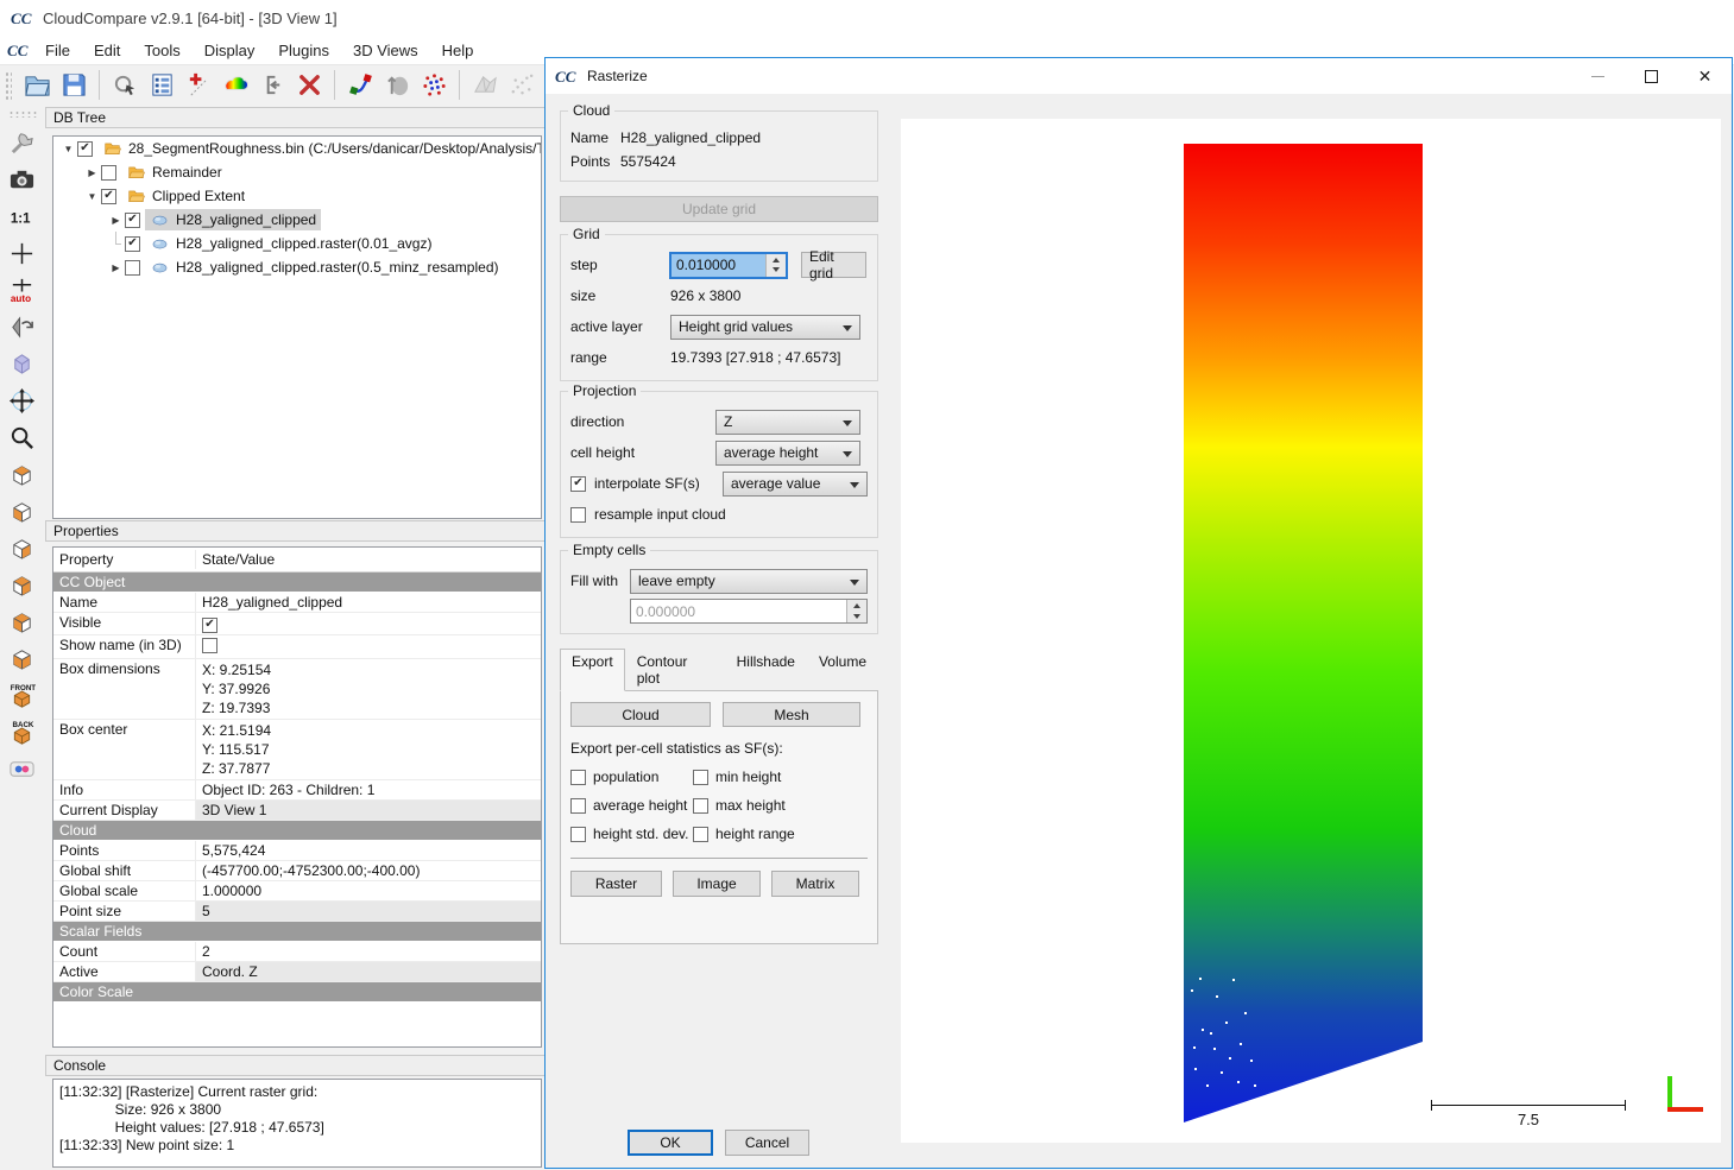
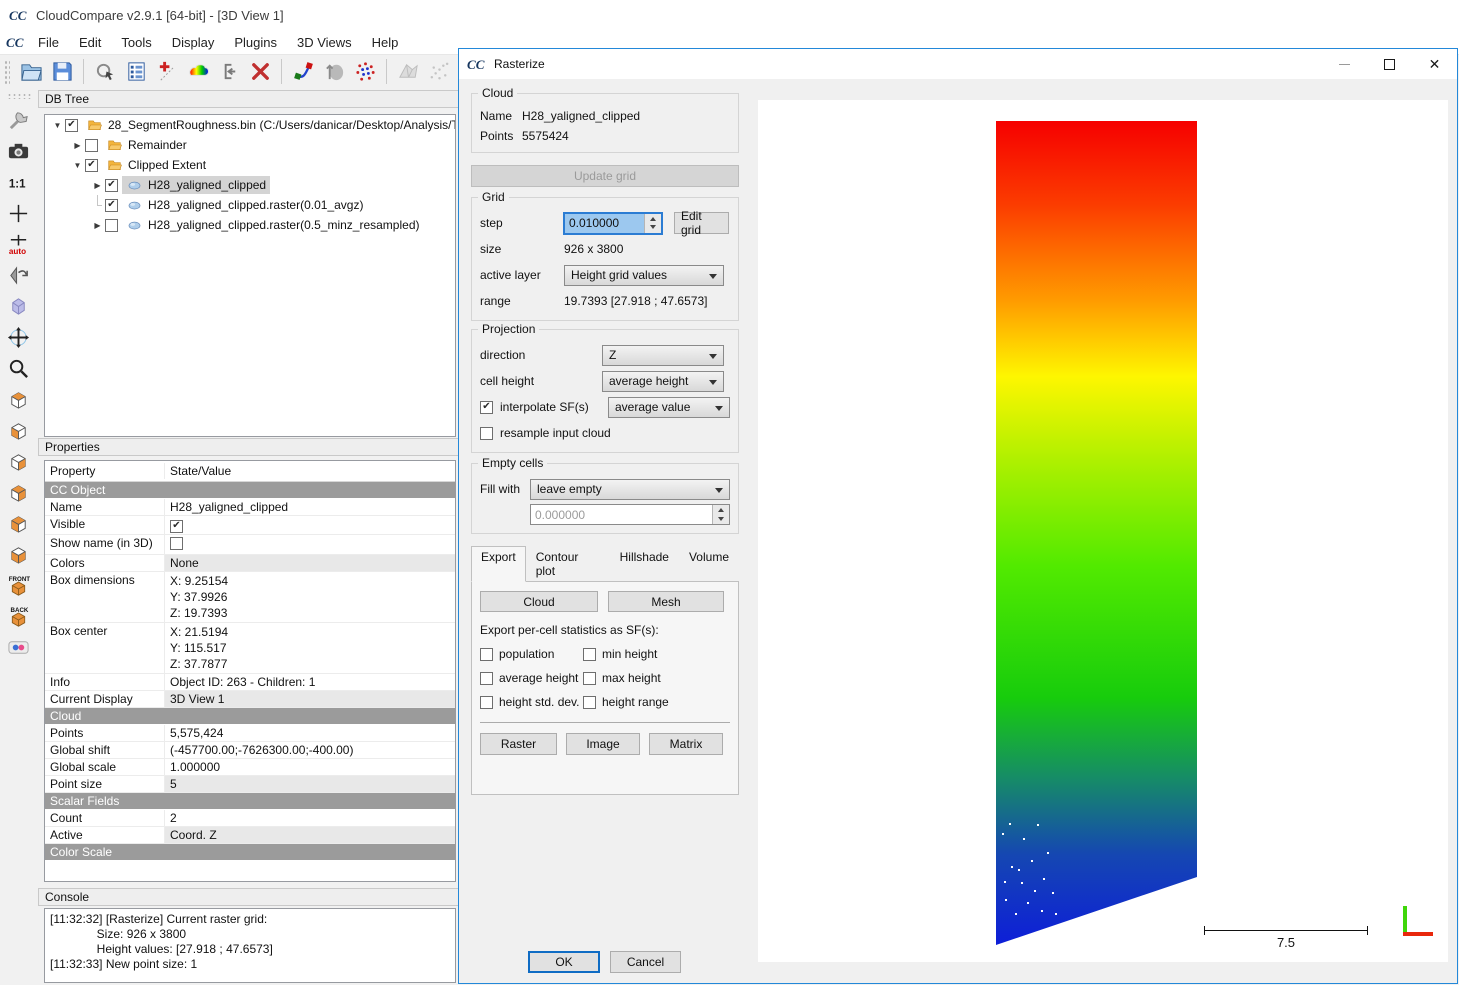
  CC
  CloudCompare v2.9.1 [64-bit] - [3D View 1]
  CC
  File
  Edit
  Tools
  Display
  Plugins
  3D Views
  Help
  1:1
  auto
  DB Tree
  ▼
  28_SegmentRoughness.bin (C:/Users/danicar/Desktop/Analysis/T
  ▶
  Remainder
  ▼
  Clipped Extent
  ▶
  H28_yaligned_clipped
  H28_yaligned_clipped.raster(0.01_avgz)
  ▶
  H28_yaligned_clipped.raster(0.5_minz_resampled)
  Properties
  Property
  State/Value
  CC Object
  Name
  H28_yaligned_clipped
  Visible
  Show name (in 3D)
+ Colors
+ None
  Box dimensions
  X: 9.25154
  Y: 37.9926
  Z: 19.7393
  Box center
  X: 21.5194
  Y: 115.517
  Z: 37.7877
  Info
  Object ID: 263 - Children: 1
  Current Display
  3D View 1
  Cloud
  Points
  5,575,424
  Global shift
- (-457700.00;-4752300.00;-400.00)
+ (-457700.00;-7626300.00;-400.00)
  Global scale
  1.000000
  Point size
  5
  Scalar Fields
  Count
  2
  Active
  Coord. Z
  Color Scale
  Console
  [11:32:32] [Rasterize] Current raster grid:
  Size: 926 x 3800
  Height values: [27.918 ; 47.6573]
  [11:32:33] New point size: 1
  CC
  Rasterize
  ✕
  Cloud
  Name
  H28_yaligned_clipped
  Points
  5575424
  Update grid
  Grid
  step
  0.010000
  Edit grid
  size
  926 x 3800
  active layer
  Height grid values
  range
  19.7393 [27.918 ; 47.6573]
  Projection
  direction
  Z
  cell height
  average height
  interpolate SF(s)
  average value
  resample input cloud
  Empty cells
  Fill with
  leave empty
  0.000000
  Export
  Contour plot
  Hillshade
  Volume
  Cloud
  Mesh
  Export per-cell statistics as SF(s):
  population
  min height
  average height
  max height
  height std. dev.
  height range
  Raster
  Image
  Matrix
  OK
  Cancel
  7.5
